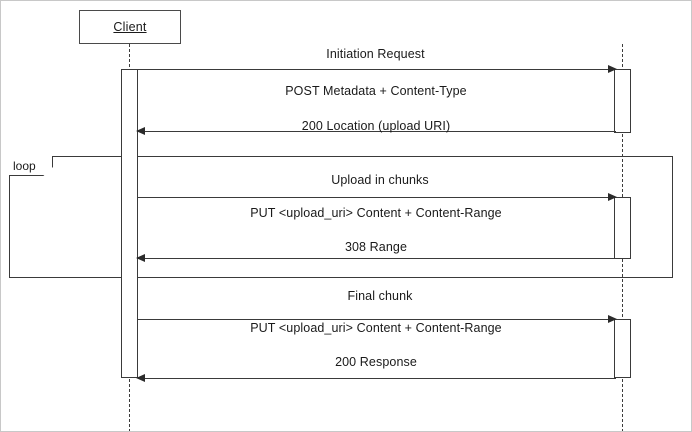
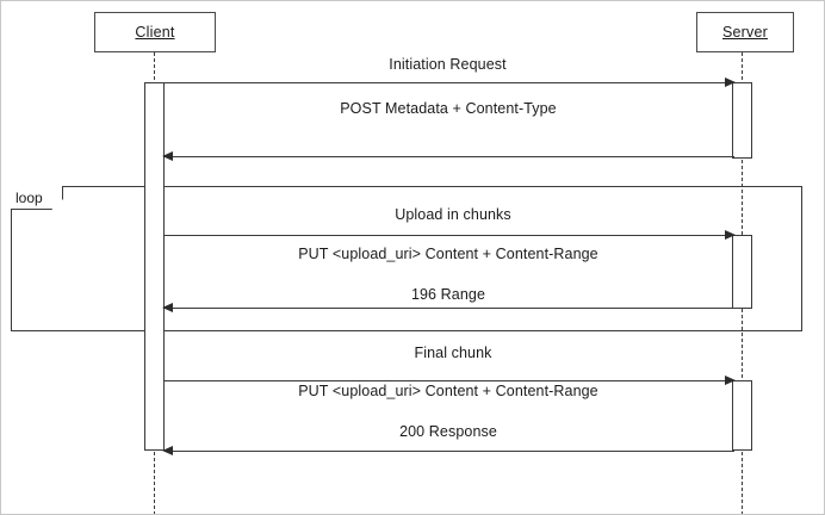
  Client
+ Server
  loop
  Initiation Request
  POST Metadata + Content-Type
- 200 Location (upload URI)
  Upload in chunks
  PUT <upload_uri> Content + Content-Range
- 308 Range
+ 196 Range
  Final chunk
  PUT <upload_uri> Content + Content-Range
  200 Response
